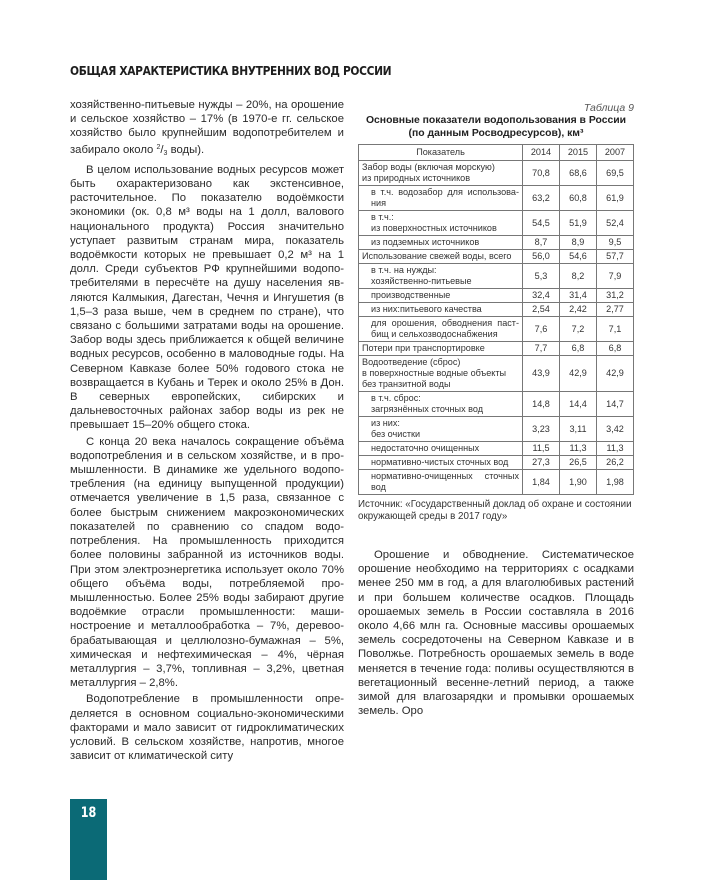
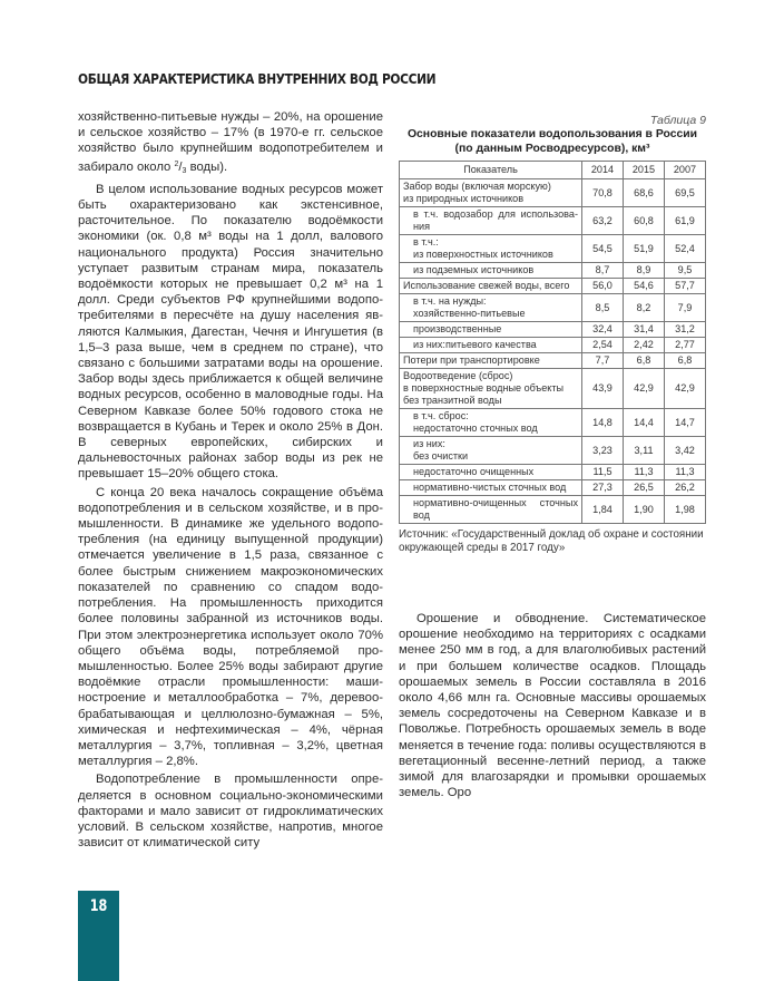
  ОБЩАЯ ХАРАКТЕРИСТИКА ВНУТРЕННИХ ВОД РОССИИ
  хозяйственно-питьевые нужды – 20%, на ороше­ние и сельское хозяйство – 17% (в 1970-е гг. сель­ское хозяйство было крупнейшим водопотреби­телем и забирало около / воды).
  В целом использование водных ресурсов мо­жет быть охарактеризовано как экстенсивное, расточительное. По показателю водоёмкости экономики (ок. 0,8 м³ воды на 1 долл, валового национального продукта) Россия значительно уступает развитым странам мира, показатель водоёмкости которых не превышает 0,2 м³ на 1 долл. Среди субъектов РФ крупнейшими водопо­требителями в пересчёте на душу населения яв­ляются Калмыкия, Дагестан, Чечня и Ингушетия (в 1,5–3 раза выше, чем в среднем по стране), что связано с большими затратами воды на оро­шение. Забор воды здесь приближается к общей величине водных ресурсов, особенно в маловод­ные годы. На Северном Кавказе более 50% го­дового стока не возвращается в Кубань и Терек и около 25% в Дон. В северных европейских, си­бирских и дальневосточных районах забор воды из рек не превышает 15–20% общего стока.
  С конца 20 века началось сокращение объёма водопотребления и в сельском хозяйстве, и в про­мышленности. В динамике же удельного водопо­требления (на единицу выпущенной продукции) отмечается увеличение в 1,5 раза, связанное с более быстрым снижением макроэкономиче­ских показателей по сравнению со спадом водо­потребления. На промышленность приходится более половины забранной из источников воды. При этом электроэнергетика использует около 70% общего объёма воды, потребляемой про­мышленностью. Более 25% воды забирают дру­гие водоёмкие отрасли промышленности: маши­ностроение и металлообработка – 7%, деревоо­брабатывающая и целлюлозно-бумажная – 5%, химическая и нефтехимическая – 4%, чёрная металлургия – 3,7%, топливная – 3,2%, цветная металлургия – 2,8%.
  Водопотребление в промышленности опре­деляется в основном социально-экономиче­скими факторами и мало зависит от гидрокли­матических условий. В сельском хозяйстве, на­против, многое зависит от климатической ситу­
  Таблица 9
  Основные показатели водопользования в России
  (по данным Росводресурсов), км³
  Показатель	2014	2015	2007
  Забор воды (включая морскую) из природных источников	70,8	68,6	69,5
  в т.ч. водозабор для использова­ния	63,2	60,8	61,9
  в т.ч.: из поверхностных источников	54,5	51,9	52,4
  из подземных источников	8,7	8,9	9,5
  Использование свежей воды, всего	56,0	54,6	57,7
- в т.ч. на нужды: хозяйственно-питьевые	5,3	8,2	7,9
+ в т.ч. на нужды: хозяйственно-питьевые	8,5	8,2	7,9
  производственные	32,4	31,4	31,2
  из них:питьевого качества	2,54	2,42	2,77
- для орошения, обводнения паст­бищ и сельхозводоснабжения	7,6	7,2	7,1
  Потери при транспортировке	7,7	6,8	6,8
  Водоотведение (сброс) в поверхностные водные объекты без транзитной воды	43,9	42,9	42,9
- в т.ч. сброс: загрязнённых сточных вод	14,8	14,4	14,7
+ в т.ч. сброс: недостаточно сточных вод	14,8	14,4	14,7
  из них: без очистки	3,23	3,11	3,42
  недостаточно очищенных	11,5	11,3	11,3
  нормативно-чистых сточных вод	27,3	26,5	26,2
  нормативно-очищенных сточных вод	1,84	1,90	1,98
  Источник: «Государственный доклад об охране и состоя­нии окружающей среды в 2017 году»
  Орошение и обводнение. Систематическое орошение необходимо на территориях с осад­ками менее 250 мм в год, а для влаголюбивых растений и при большем количестве осадков. Площадь орошаемых земель в России состав­ляла в 2016 около 4,66 млн га. Основные мас­сивы орошаемых земель сосредоточены на Се­верном Кавказе и в Поволжье. Потребность орошаемых земель в воде меняется в течение года: поливы осуществляются в вегетационный весенне-летний период, а также зимой для вла­гозарядки и промывки орошаемых земель. Оро­
  18
